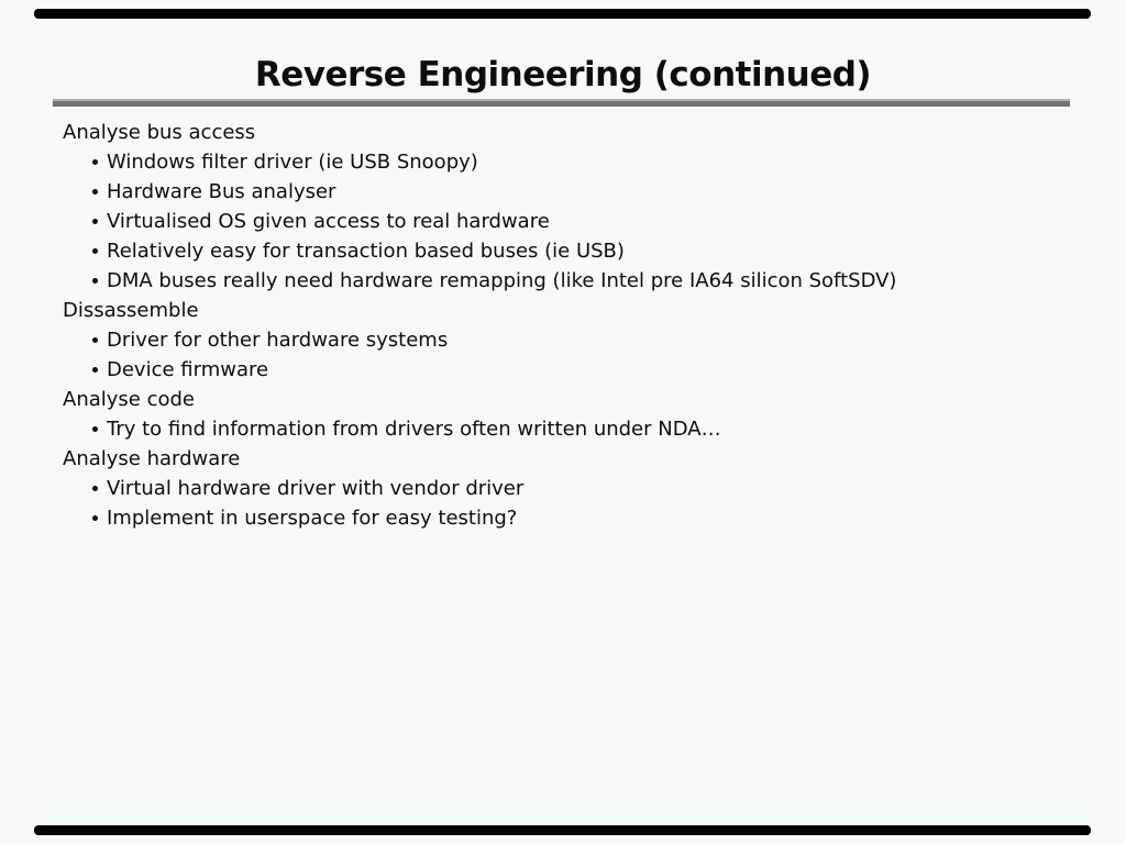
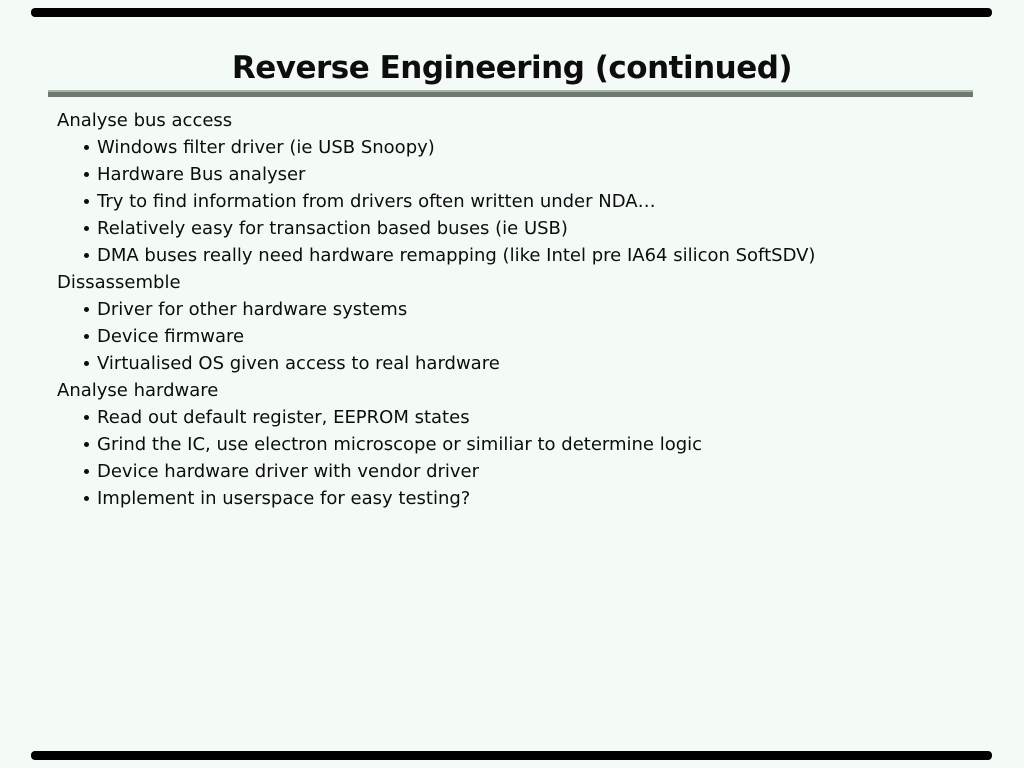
  Reverse Engineering (continued)
  Analyse bus access
  Windows filter driver (ie USB Snoopy)
  Hardware Bus analyser
- Virtualised OS given access to real hardware
+ Try to find information from drivers often written under NDA…
  Relatively easy for transaction based buses (ie USB)
  DMA buses really need hardware remapping (like Intel pre IA64 silicon SoftSDV)
  Dissassemble
  Driver for other hardware systems
  Device firmware
- Analyse code
- Try to find information from drivers often written under NDA…
+ Virtualised OS given access to real hardware
  Analyse hardware
+ Read out default register, EEPROM states
+ Grind the IC, use electron microscope or similiar to determine logic
- Virtual hardware driver with vendor driver
+ Device hardware driver with vendor driver
  Implement in userspace for easy testing?
